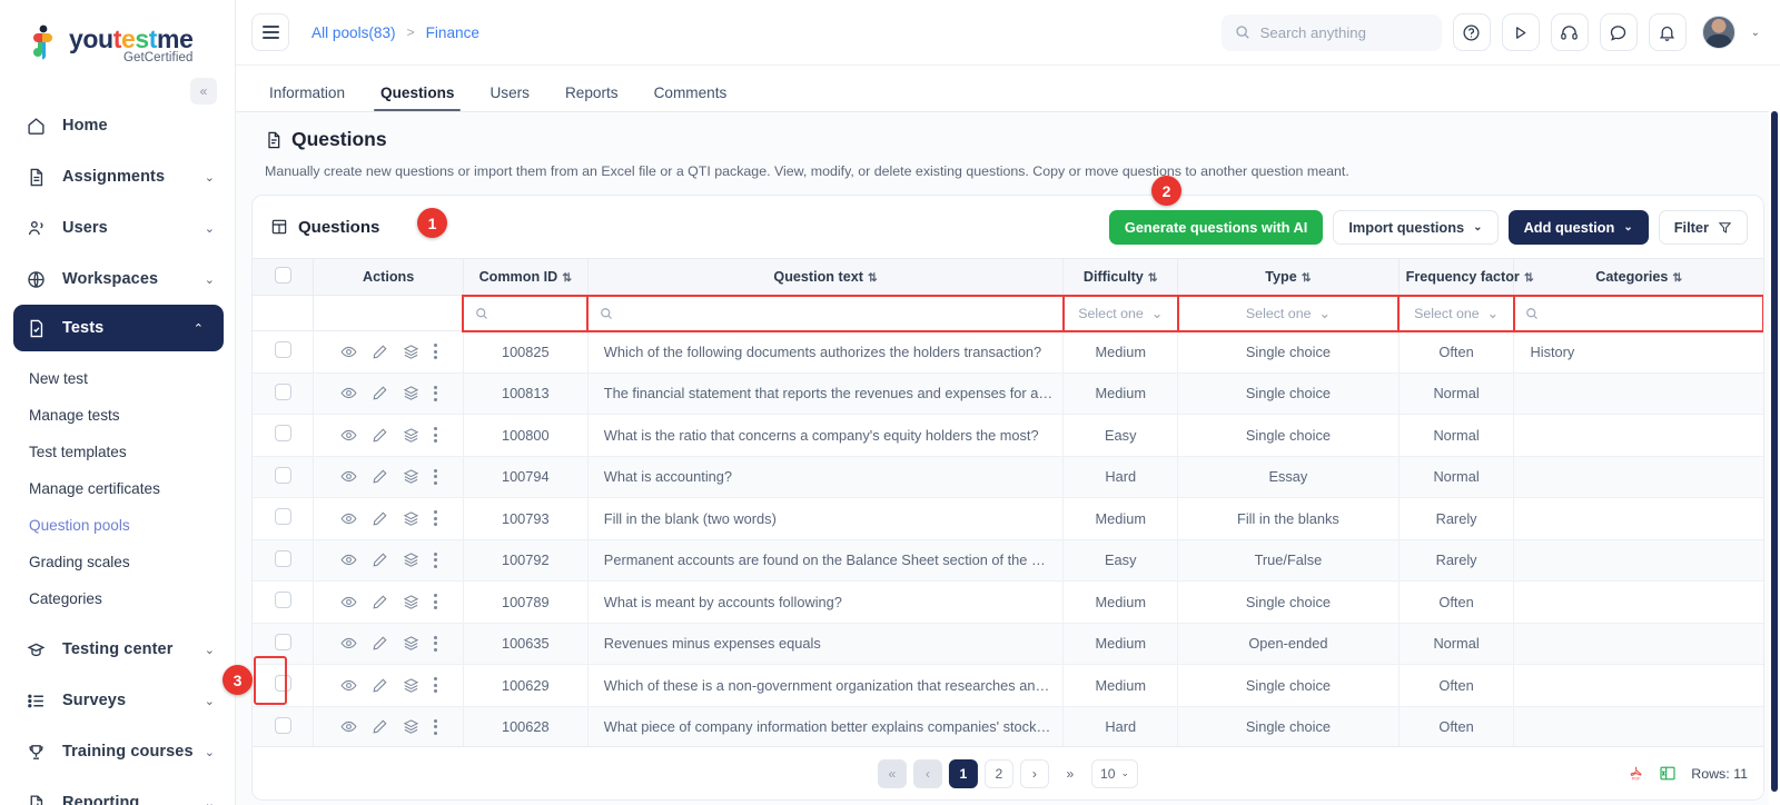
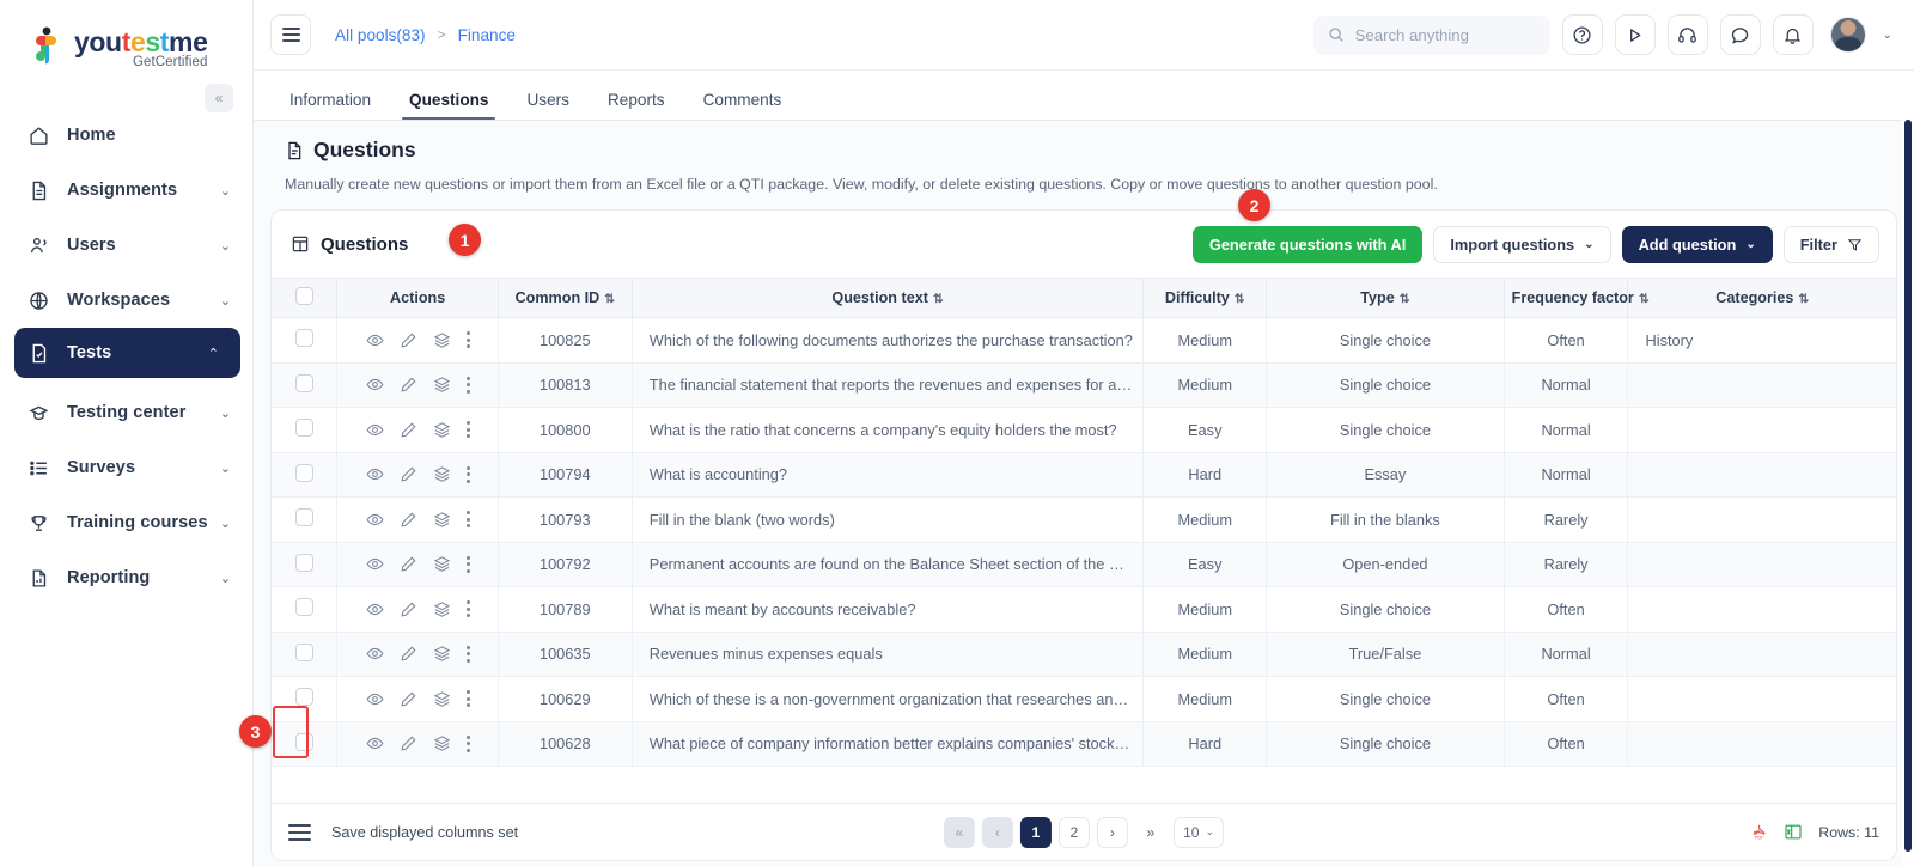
  youtestme
  GetCertified
  «
  Home
  Assignments
  ⌄
  Users
  ⌄
  Workspaces
  ⌄
  Tests
  ⌃
- New test
- Manage tests
- Test templates
- Manage certificates
- Question pools
- Grading scales
- Categories
  Testing center
  ⌄
  Surveys
  ⌄
  Training courses
  ⌄
  Reporting
  ⌄
  All pools(83)
  >
  Finance
  Search anything
  ⌄
  Information
  Questions
  Users
  Reports
  Comments
  Questions
- Manually create new questions or import them from an Excel file or a QTI package. View, modify, or delete existing questions. Copy or move questions to another question meant.
+ Manually create new questions or import them from an Excel file or a QTI package. View, modify, or delete existing questions. Copy or move questions to another question pool.
  Questions
  Generate questions with AI
  Import questions
  ⌄
  Add question
  ⌄
  Filter
  	Actions	Common ID ⇅	Question text ⇅	Difficulty ⇅	Type ⇅	Frequency factor ⇅	Categories ⇅
- 				Select one ⌄	Select one ⌄	Select one ⌄
- 		100825	Which of the following documents authorizes the holders transaction?	Medium	Single choice	Often	History
+ 		100825	Which of the following documents authorizes the purchase transaction?	Medium	Single choice	Often	History
  		100813	The financial statement that reports the revenues and expenses for a per	Medium	Single choice	Normal
  		100800	What is the ratio that concerns a company's equity holders the most?	Easy	Single choice	Normal
  		100794	What is accounting?	Hard	Essay	Normal
  		100793	Fill in the blank (two words)	Medium	Fill in the blanks	Rarely
- 		100792	Permanent accounts are found on the Balance Sheet section of the work	Easy	True/False	Rarely
+ 		100792	Permanent accounts are found on the Balance Sheet section of the work	Easy	Open-ended	Rarely
- 		100789	What is meant by accounts following?	Medium	Single choice	Often
+ 		100789	What is meant by accounts receivable?	Medium	Single choice	Often
- 		100635	Revenues minus expenses equals	Medium	Open-ended	Normal
+ 		100635	Revenues minus expenses equals	Medium	True/False	Normal
  		100629	Which of these is a non-government organization that researches and de	Medium	Single choice	Often
  		100628	What piece of company information better explains companies' stock pric	Hard	Single choice	Often
+ Save displayed columns set
  «
  ‹
  1
  2
  ›
  »
  10
  ⌄
  Rows: 11
  1
  2
  3
